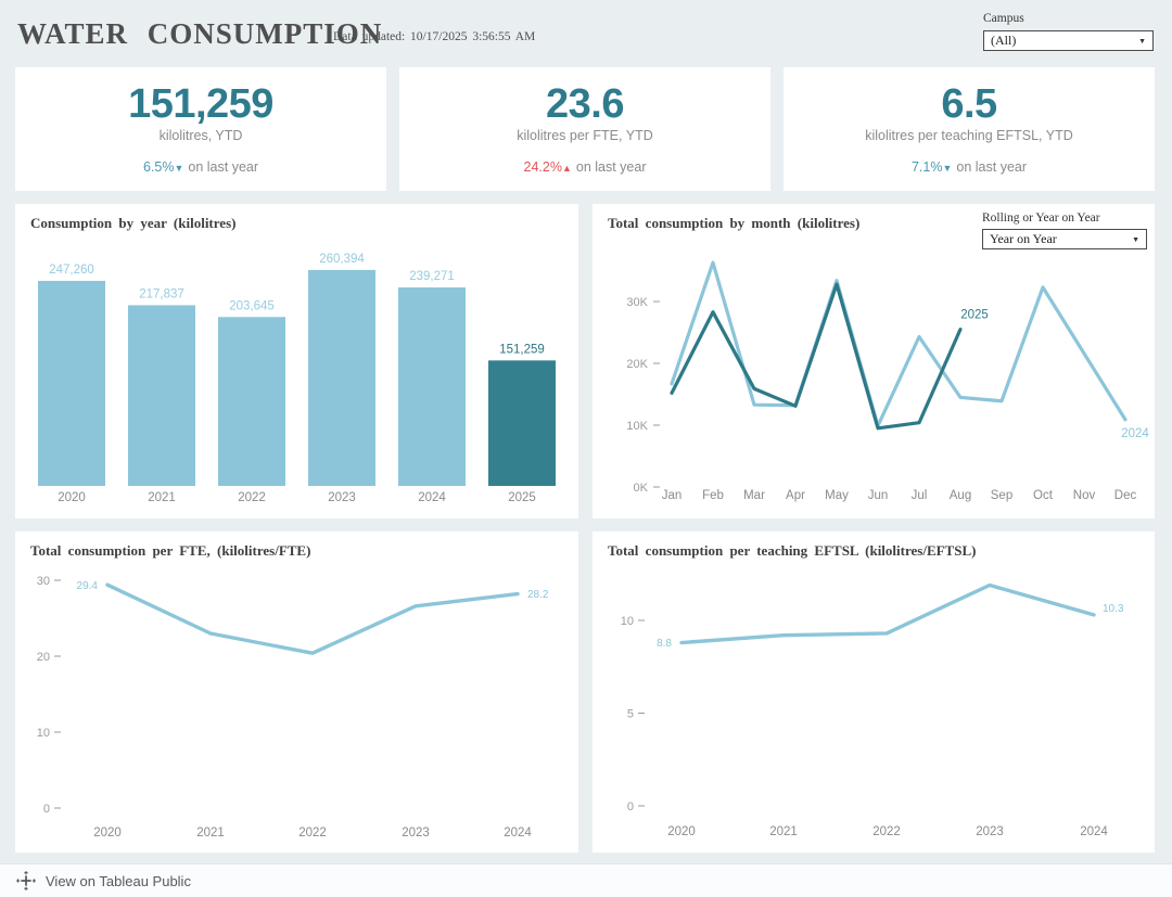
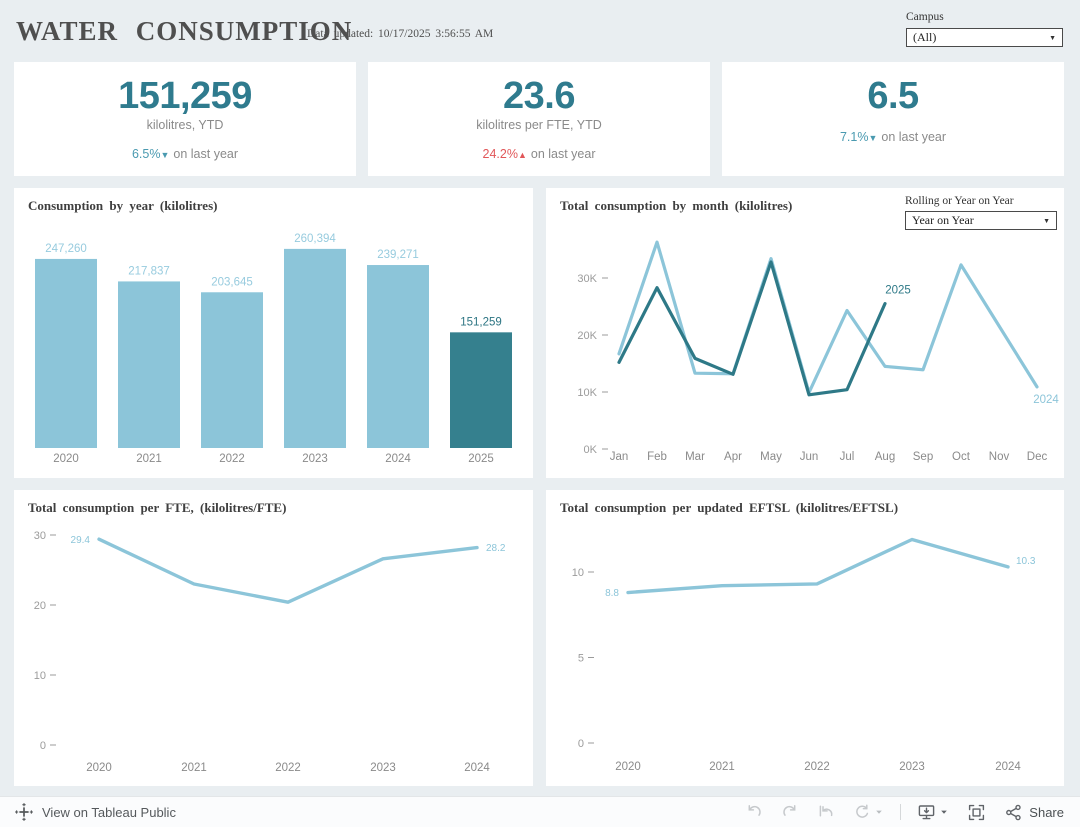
  WATER CONSUMPTION
  Data updated: 10/17/2025 3:56:55 AM
  Campus
  (All)
  ▼
  151,259
  kilolitres, YTD
  6.5%▼ on last year
  23.6
  kilolitres per FTE, YTD
  24.2%▲ on last year
  6.5
- kilolitres per teaching EFTSL, YTD
  7.1%▼ on last year
  247,260
  2020
  217,837
  2021
  203,645
  2022
  260,394
  2023
  239,271
  2024
  151,259
  2025
  Consumption by year (kilolitres)
  0K
  10K
  20K
  30K
  Jan
  Feb
  Mar
  Apr
  May
  Jun
  Jul
  Aug
  Sep
  Oct
  Nov
  Dec
  2024
  2025
  Total consumption by month (kilolitres)
  Rolling or Year on Year
  Year on Year
  ▼
  0
  10
  20
  30
  2020
  2021
  2022
  2023
  2024
  29.4
  28.2
  Total consumption per FTE, (kilolitres/FTE)
  0
  5
  10
  2020
  2021
  2022
  2023
  2024
  8.8
  10.3
- Total consumption per teaching EFTSL (kilolitres/EFTSL)
+ Total consumption per updated EFTSL (kilolitres/EFTSL)
  View on Tableau Public
+ Share
